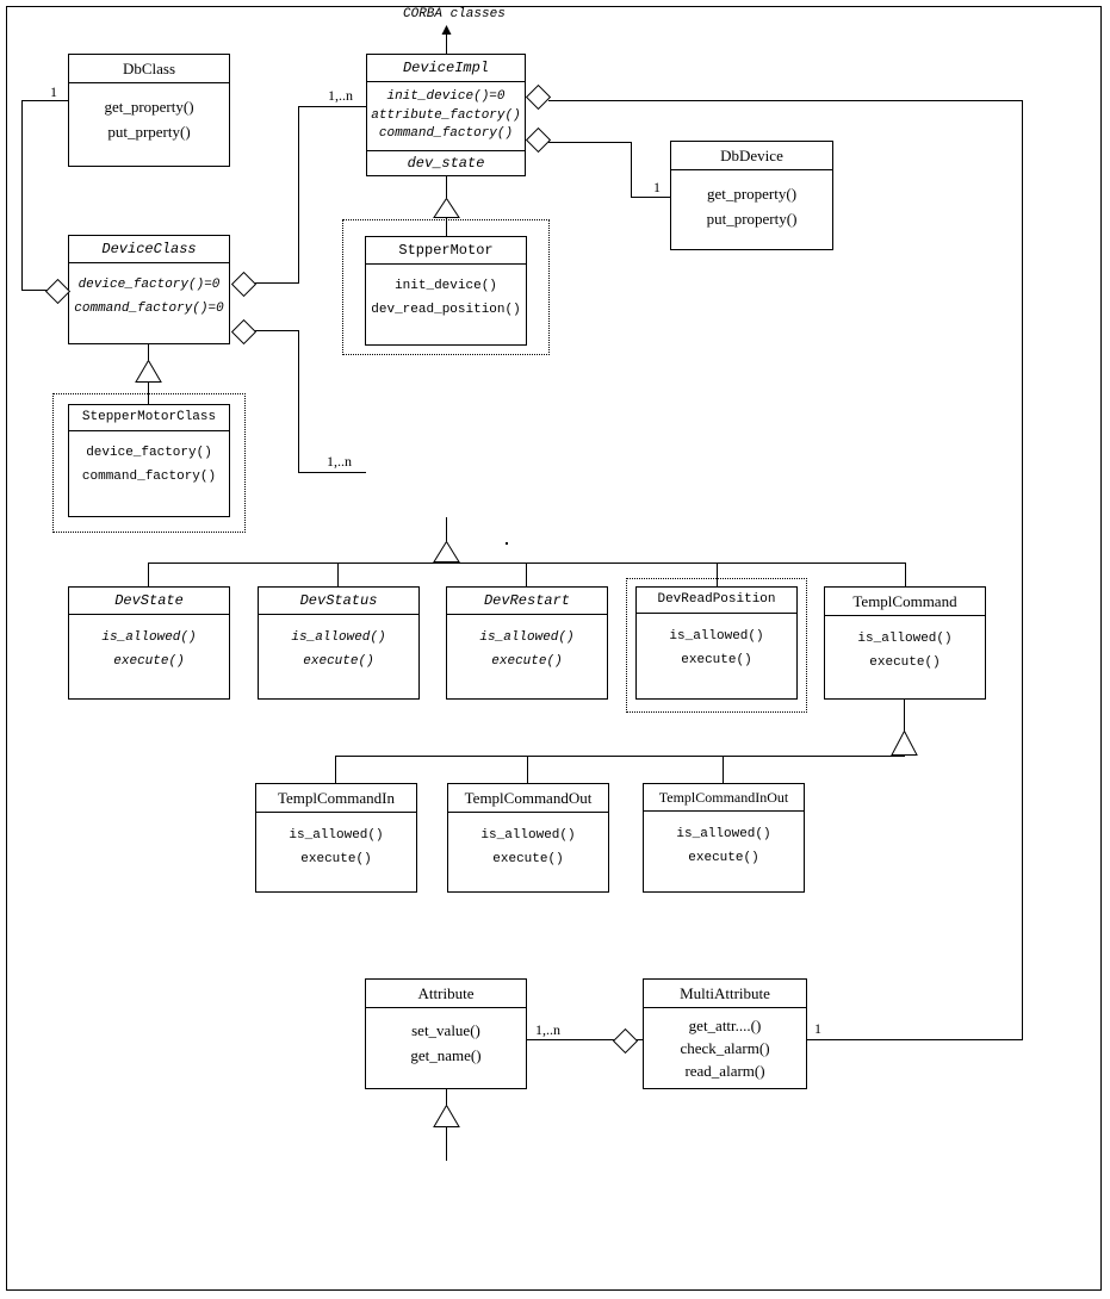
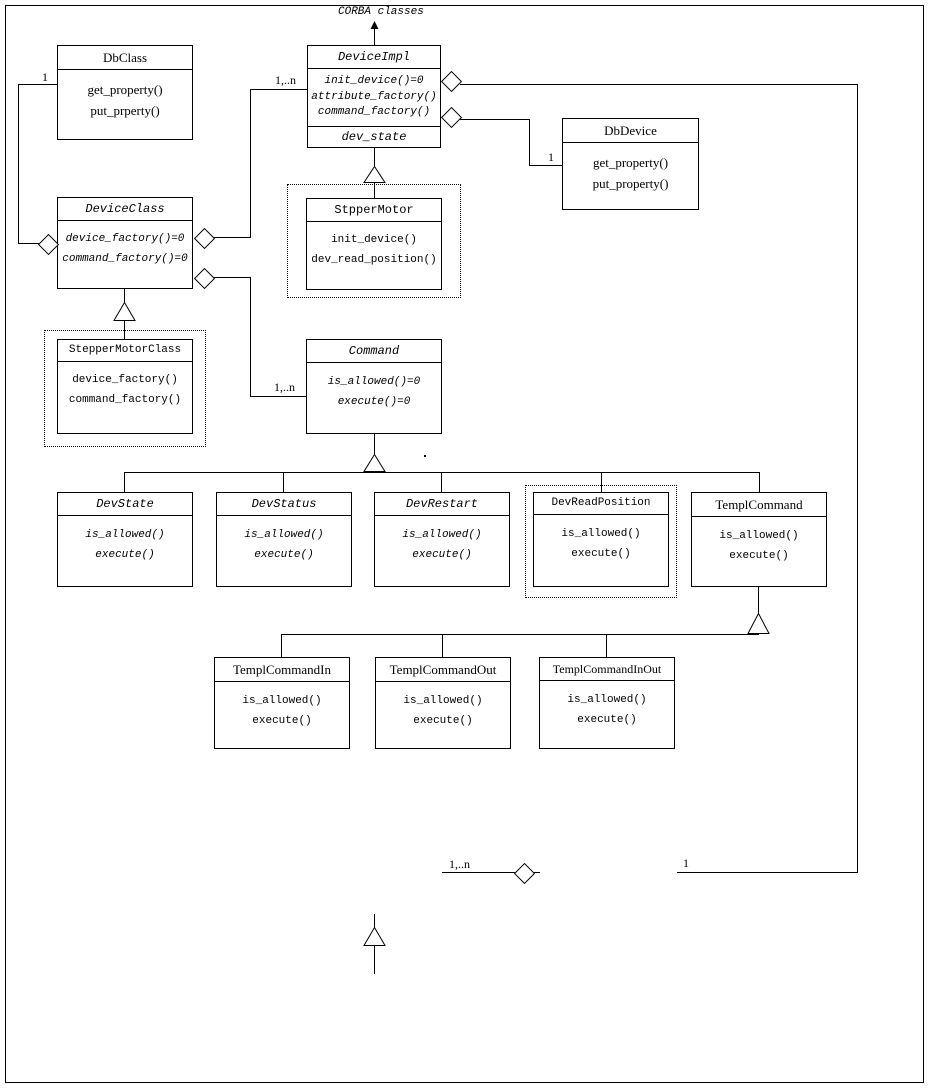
  CORBA classes
  DbClass
  get_property()
  put_prperty()
  DeviceImpl
  init_device()=0
  attribute_factory()
  command_factory()
  dev_state
  DbDevice
  get_property()
  put_property()
  DeviceClass
  device_factory()=0
  command_factory()=0
  StpperMotor
  init_device()
  dev_read_position()
  StepperMotorClass
  device_factory()
  command_factory()
+ Command
+ is_allowed()=0
+ execute()=0
  DevState
  is_allowed()
  execute()
  DevStatus
  is_allowed()
  execute()
  DevRestart
  is_allowed()
  execute()
  DevReadPosition
  is_allowed()
  execute()
  TemplCommand
  is_allowed()
  execute()
  TemplCommandIn
  is_allowed()
  execute()
  TemplCommandOut
  is_allowed()
  execute()
  TemplCommandInOut
  is_allowed()
  execute()
- Attribute
- set_value()
- get_name()
- MultiAttribute
- get_attr....()
- check_alarm()
- read_alarm()
  1
  1,..n
  1,..n
  1
  1
  1,..n
